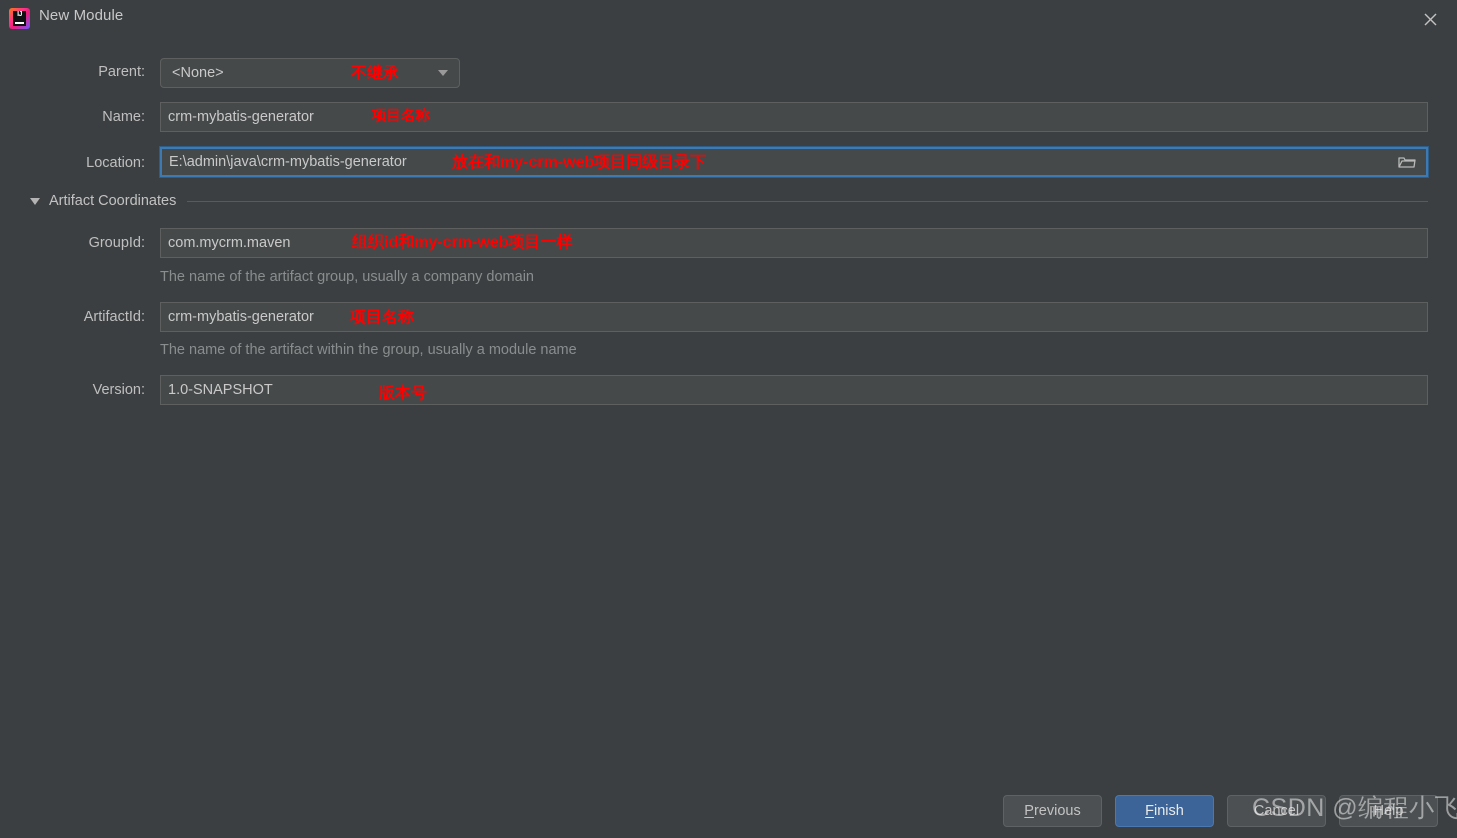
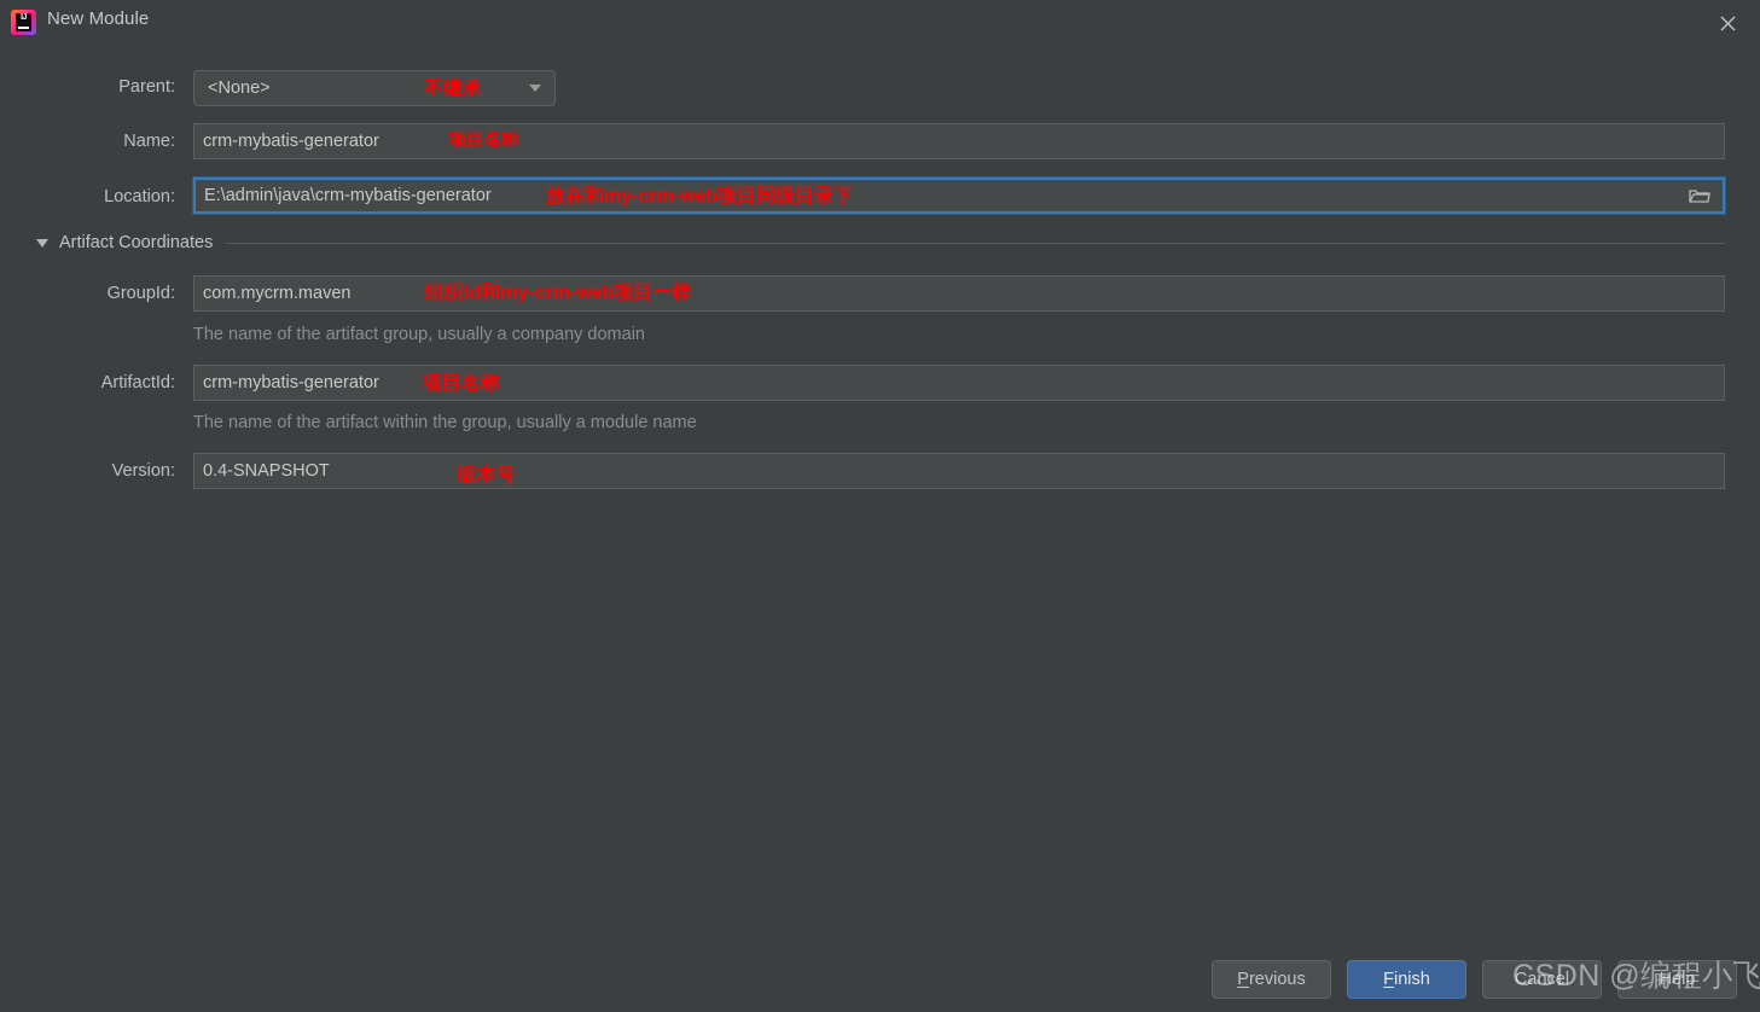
  New Module
  Parent:
  <None>
  不继承
  Name:
  crm-mybatis-generator
  项目名称
  Location:
  E:\admin\java\crm-mybatis-generator
  放在和my-crm-web项目同级目录下
  Artifact Coordinates
  GroupId:
  com.mycrm.maven
  组织id和my-crm-web项目一样
  The name of the artifact group, usually a company domain
  ArtifactId:
  crm-mybatis-generator
  项目名称
  The name of the artifact within the group, usually a module name
  Version:
- 1.0-SNAPSHOT
+ 0.4-SNAPSHOT
  版本号
  Previous
  Finish
  Cancel
  Help
  CSDN @编程小飞
